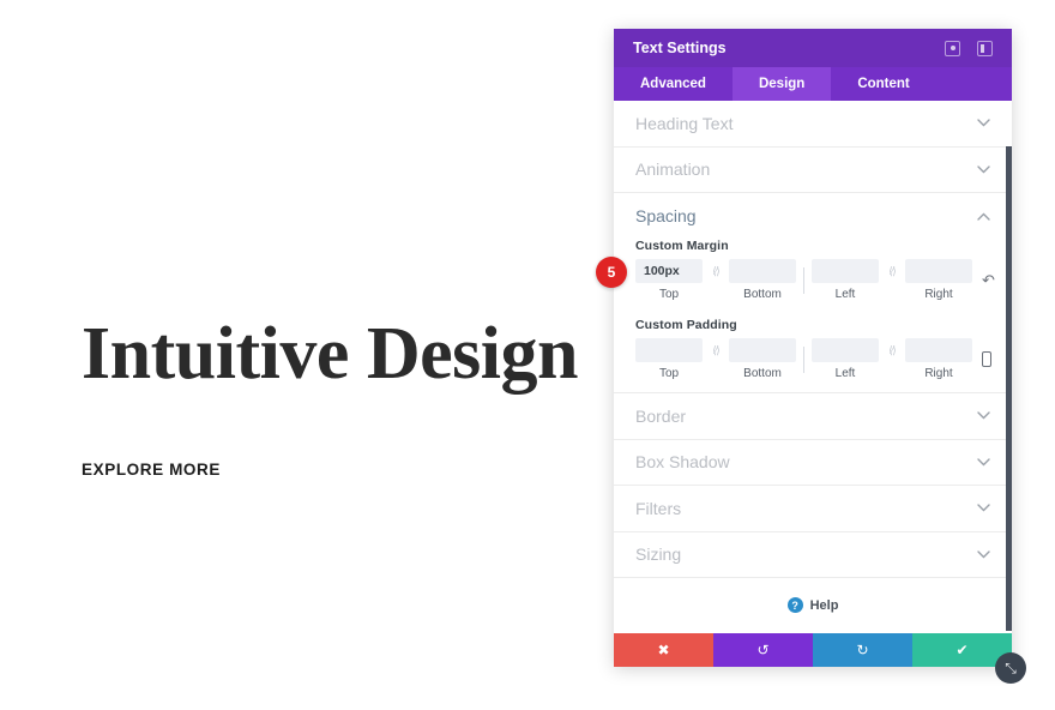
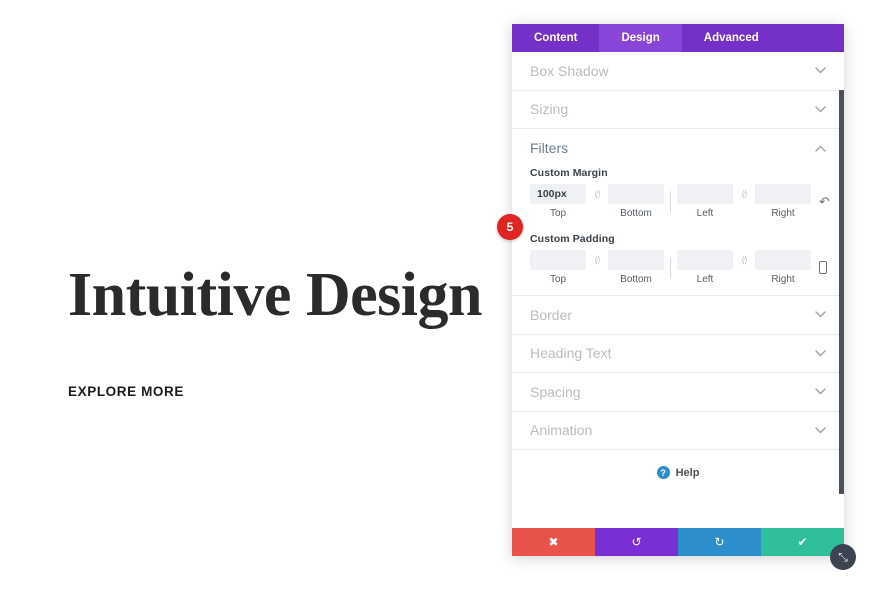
  Intuitive Design
  EXPLORE MORE
- Text Settings
- Advanced
+ Content
  Design
- Content
+ Advanced
- Heading Text
+ Box Shadow
- Animation
+ Sizing
- Spacing
+ Filters
  Custom Margin
  100px
  Top
  ⟨⁄⟩
  Bottom
  Left
  ⟨⁄⟩
  Right
  ↶
  Custom Padding
  Top
  ⟨⁄⟩
  Bottom
  Left
  ⟨⁄⟩
  Right
  Border
- Box Shadow
+ Heading Text
- Filters
+ Spacing
- Sizing
+ Animation
  ?
  Help
  ✖
  ↺
  ↻
  ✔
  5
  ⤡
